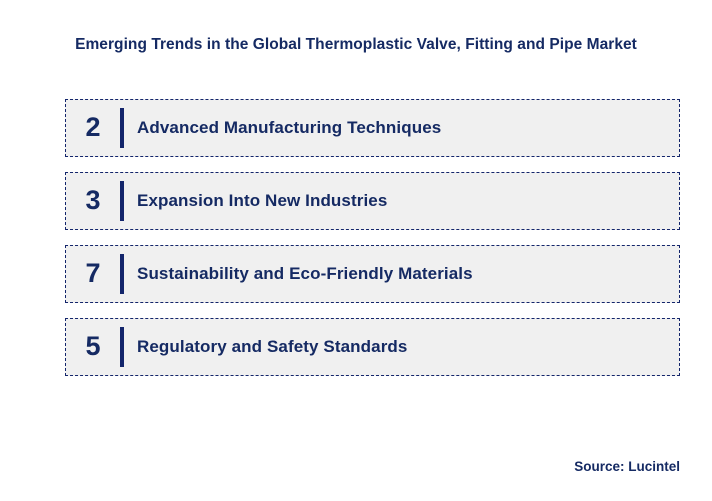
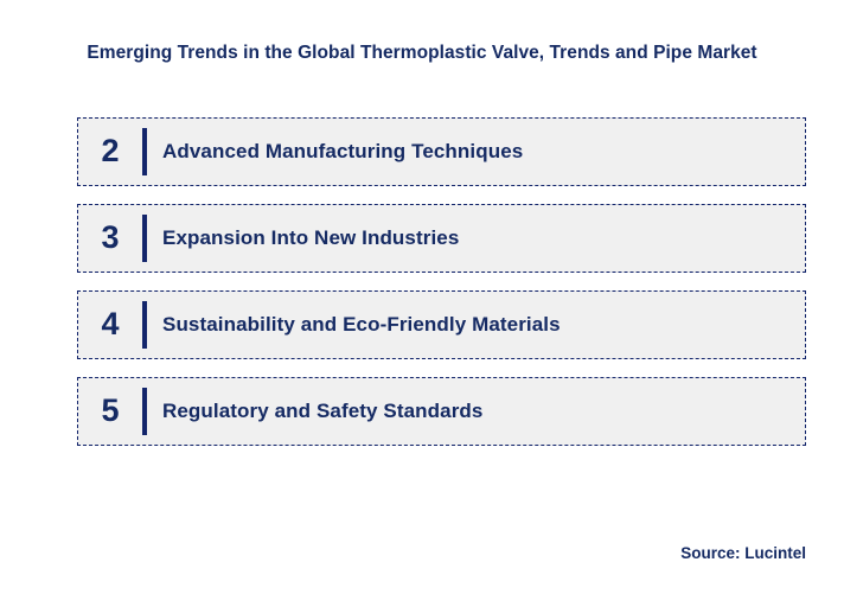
- Emerging Trends in the Global Thermoplastic Valve, Fitting and Pipe Market
+ Emerging Trends in the Global Thermoplastic Valve, Trends and Pipe Market
  2
  Advanced Manufacturing Techniques
  3
  Expansion Into New Industries
- 7
+ 4
  Sustainability and Eco-Friendly Materials
  5
  Regulatory and Safety Standards
  Source: Lucintel
